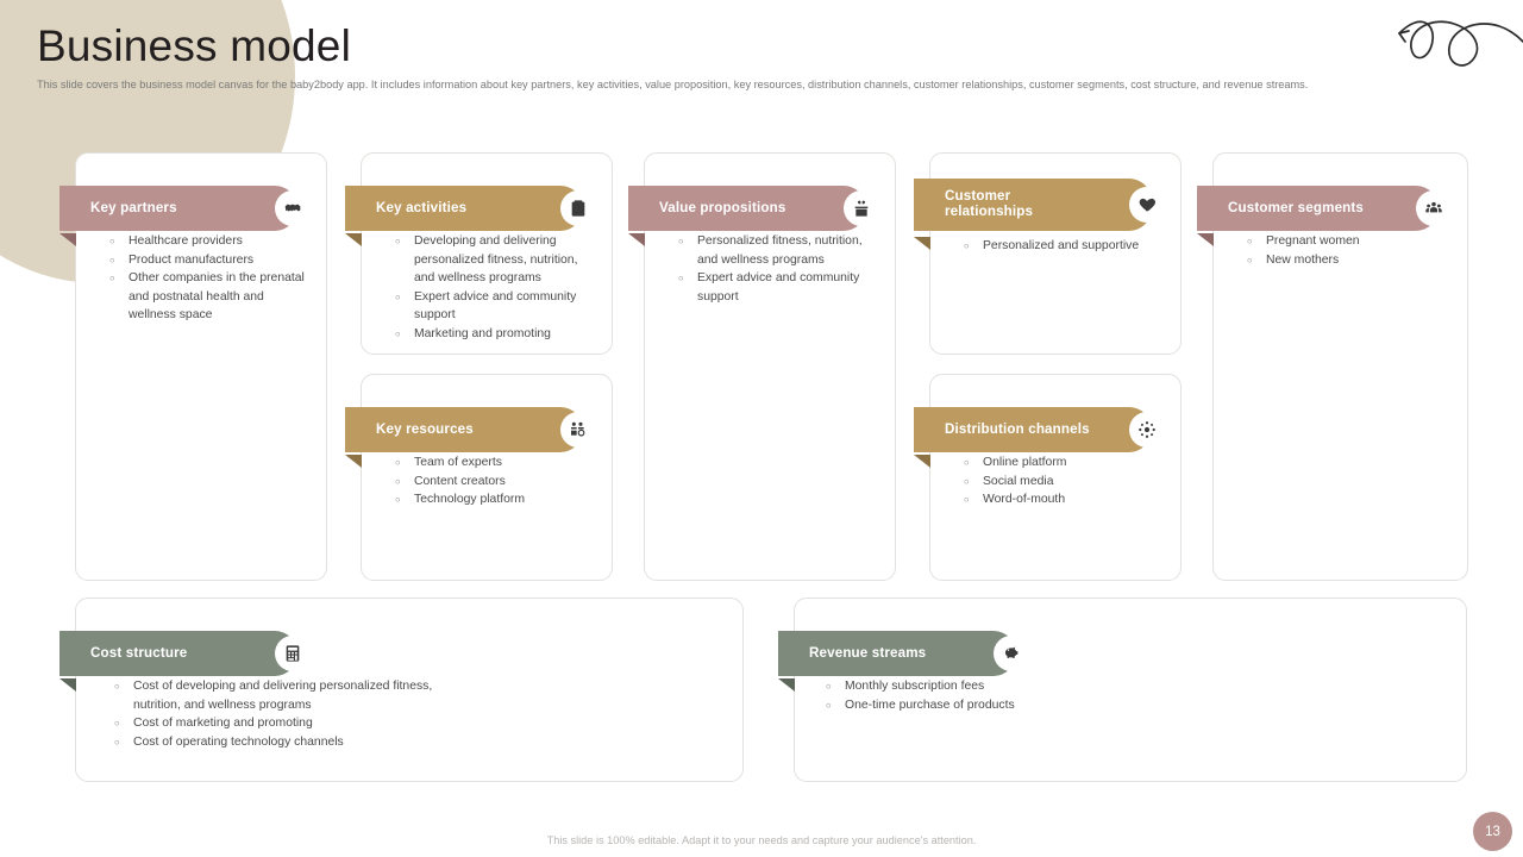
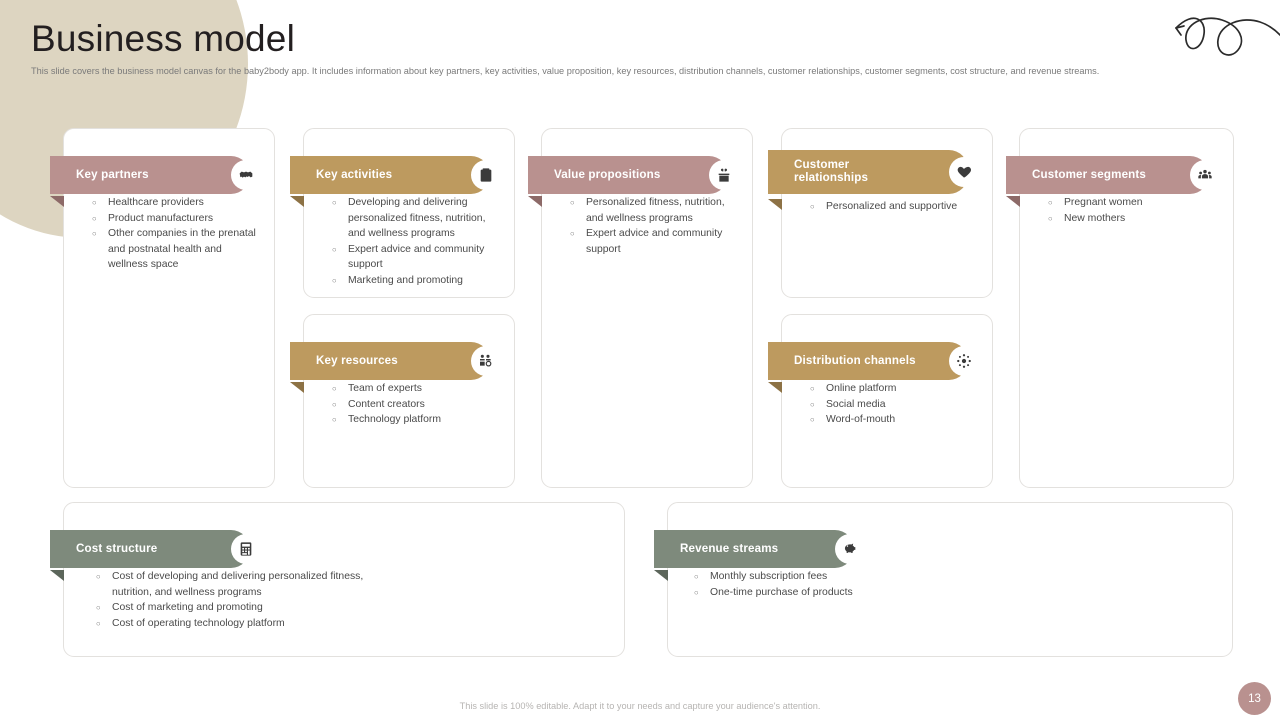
  Business model
  This slide covers the business model canvas for the baby2body app. It includes information about key partners, key activities, value proposition, key resources, distribution channels, customer relationships, customer segments, cost structure, and revenue streams.
  Key partners
  Healthcare providers
  Product manufacturers
  Other companies in the prenatal and postnatal health and wellness space
  Key activities
  Developing and delivering personalized fitness, nutrition, and wellness programs
  Expert advice and community support
  Marketing and promoting
  Value propositions
  Personalized fitness, nutrition, and wellness programs
  Expert advice and community support
  Customer relationships
  Personalized and supportive
  Customer segments
  Pregnant women
  New mothers
  Key resources
  Team of experts
  Content creators
  Technology platform
  Distribution channels
  Online platform
  Social media
  Word-of-mouth
  Cost structure
  Cost of developing and delivering personalized fitness, nutrition, and wellness programs
  Cost of marketing and promoting
- Cost of operating technology channels
+ Cost of operating technology platform
  Revenue streams
  Monthly subscription fees
  One-time purchase of products
  This slide is 100% editable. Adapt it to your needs and capture your audience's attention.
  13
